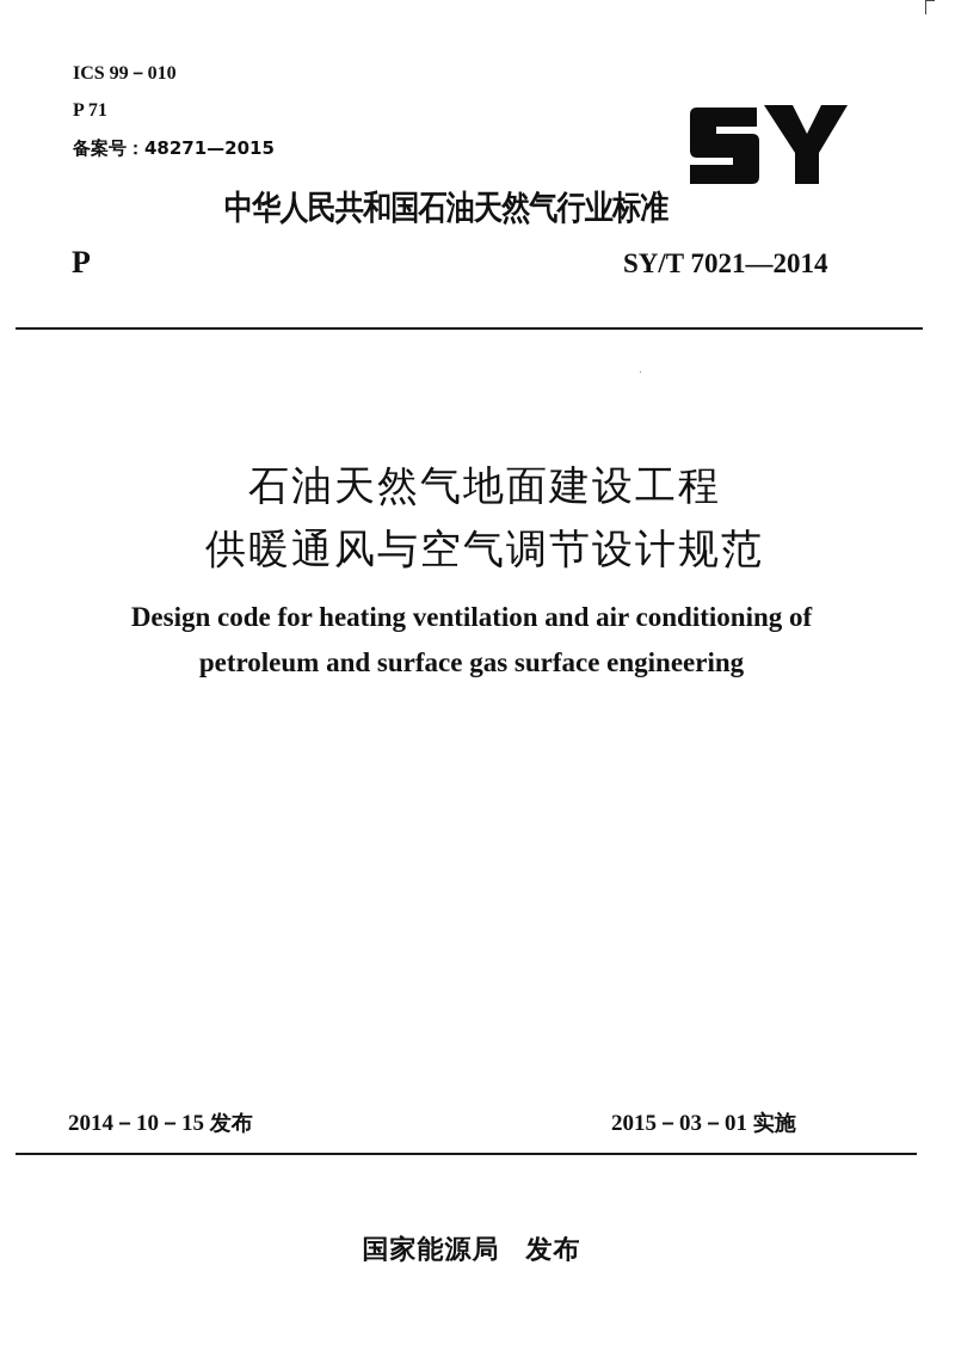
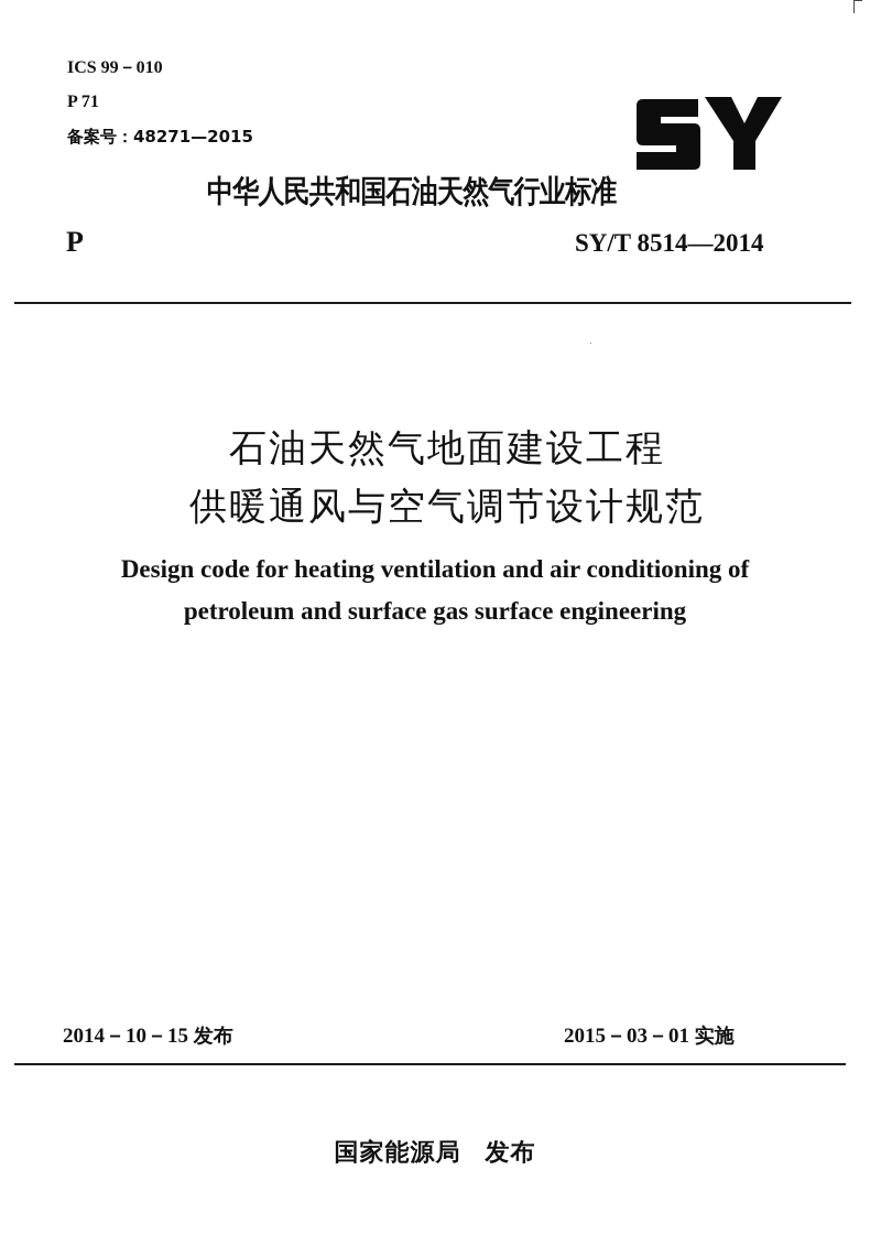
  ICS 99－010
  P 71
  备案号：48271—2015
  中华人民共和国石油天然气行业标准
  P
- SY/T 7021—2014
+ SY/T 8514—2014
  石油天然气地面建设工程
  供暖通风与空气调节设计规范
  Design code for heating ventilation and air conditioning of
  petroleum and surface gas surface engineering
  2014－10－15 发布
  2015－03－01 实施
  国家能源局 发布
